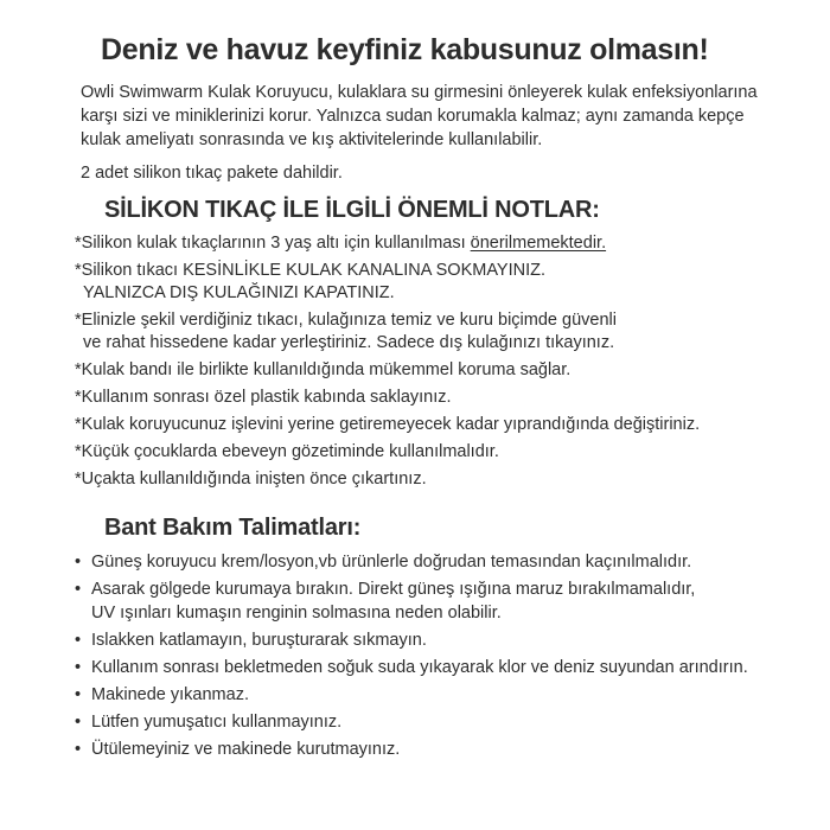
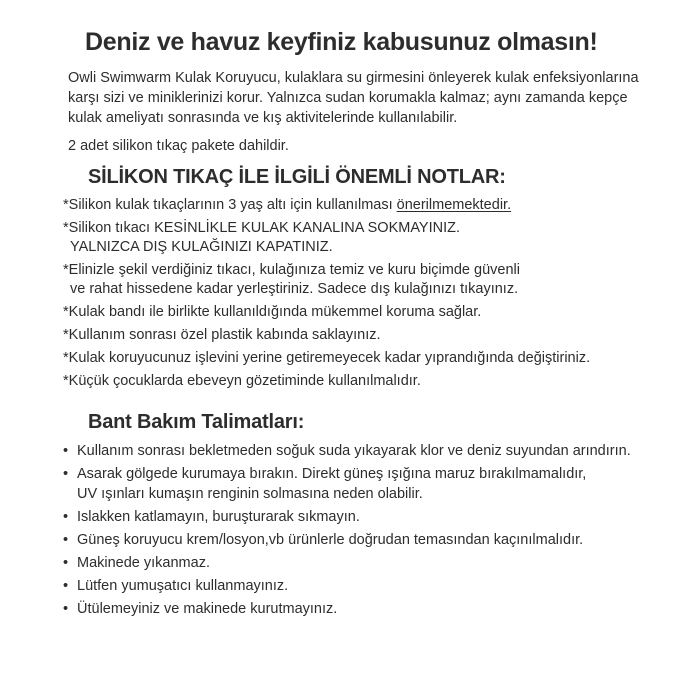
  Deniz ve havuz keyfiniz kabusunuz olmasın!
  Owli Swimwarm Kulak Koruyucu, kulaklara su girmesini önleyerek kulak enfeksiyonlarına karşı sizi ve miniklerinizi korur. Yalnızca sudan korumakla kalmaz; aynı zamanda kepçe kulak ameliyatı sonrasında ve kış aktivitelerinde kullanılabilir.
  2 adet silikon tıkaç pakete dahildir.
  SİLİKON TIKAÇ İLE İLGİLİ ÖNEMLİ NOTLAR:
  *Silikon kulak tıkaçlarının 3 yaş altı için kullanılması önerilmemektedir.
  *Silikon tıkacı KESİNLİKLE KULAK KANALINA SOKMAYINIZ.
  YALNIZCA DIŞ KULAĞINIZI KAPATINIZ.
  *Elinizle şekil verdiğiniz tıkacı, kulağınıza temiz ve kuru biçimde güvenli
  ve rahat hissedene kadar yerleştiriniz. Sadece dış kulağınızı tıkayınız.
  *Kulak bandı ile birlikte kullanıldığında mükemmel koruma sağlar.
  *Kullanım sonrası özel plastik kabında saklayınız.
  *Kulak koruyucunuz işlevini yerine getiremeyecek kadar yıprandığında değiştiriniz.
  *Küçük çocuklarda ebeveyn gözetiminde kullanılmalıdır.
- *Uçakta kullanıldığında inişten önce çıkartınız.
  Bant Bakım Talimatları:
- • Güneş koruyucu krem/losyon,vb ürünlerle doğrudan temasından kaçınılmalıdır.
+ • Kullanım sonrası bekletmeden soğuk suda yıkayarak klor ve deniz suyundan arındırın.
  • Asarak gölgede kurumaya bırakın. Direkt güneş ışığına maruz bırakılmamalıdır,
  UV ışınları kumaşın renginin solmasına neden olabilir.
  • Islakken katlamayın, buruşturarak sıkmayın.
- • Kullanım sonrası bekletmeden soğuk suda yıkayarak klor ve deniz suyundan arındırın.
+ • Güneş koruyucu krem/losyon,vb ürünlerle doğrudan temasından kaçınılmalıdır.
  • Makinede yıkanmaz.
  • Lütfen yumuşatıcı kullanmayınız.
  • Ütülemeyiniz ve makinede kurutmayınız.
